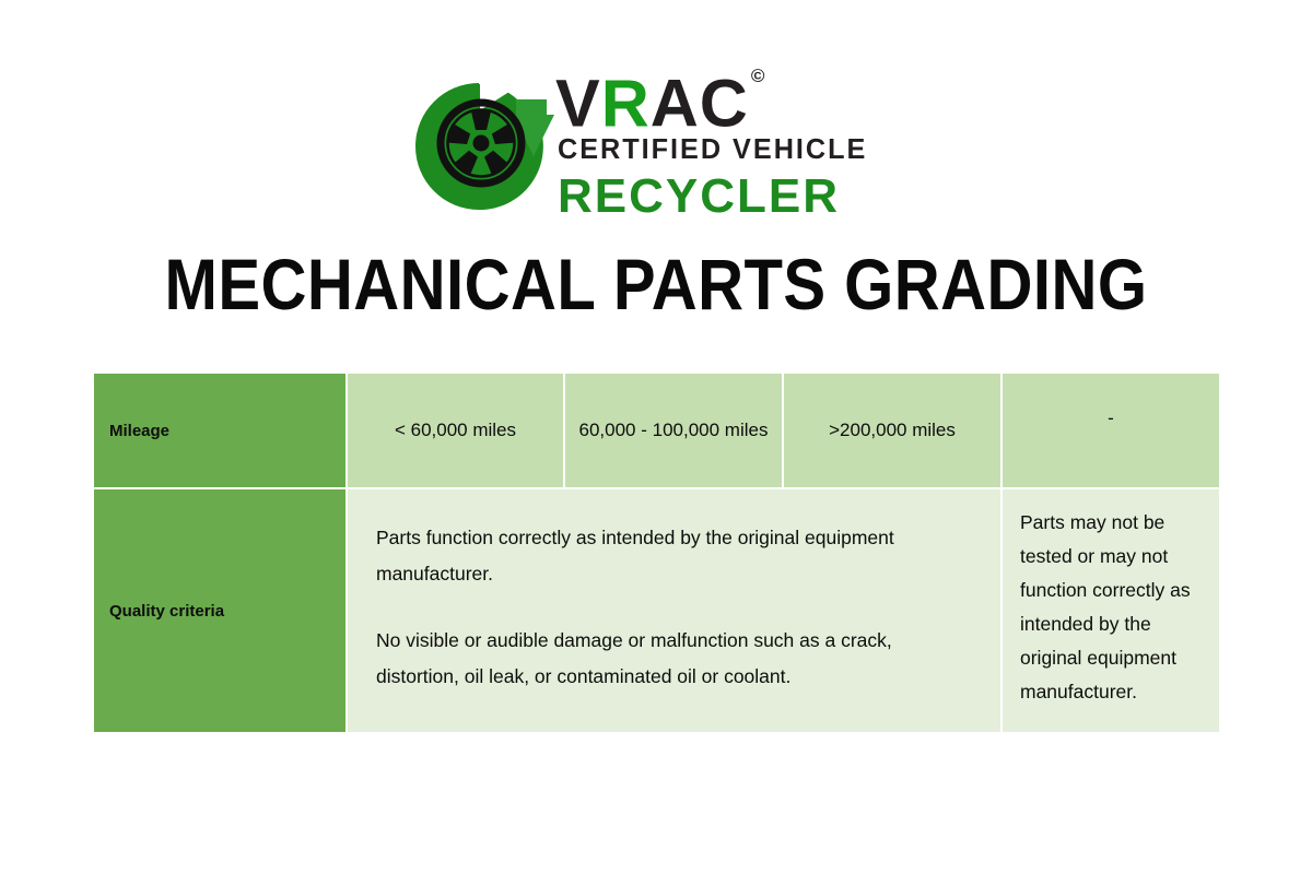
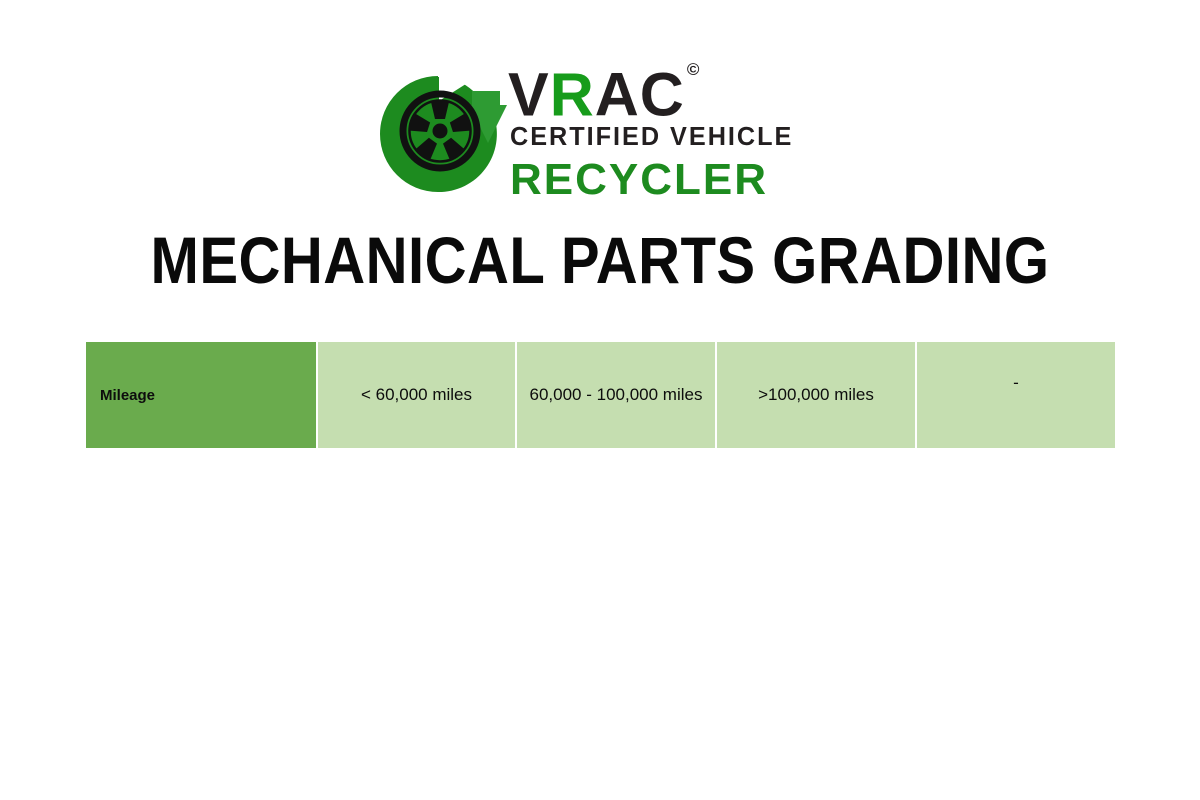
  VRAC©
  CERTIFIED VEHICLE
  RECYCLER
  MECHANICAL PARTS GRADING
- Mileage	< 60,000 miles	60,000 - 100,000 miles	>200,000 miles	-
+ Mileage	< 60,000 miles	60,000 - 100,000 miles	>100,000 miles	-
- Quality criteria	Parts function correctly as intended by the original equipment manufacturer. No visible or audible damage or malfunction such as a crack, distortion, oil leak, or contaminated oil or coolant.	Parts may not be tested or may not function correctly as intended by the original equipment manufacturer.
